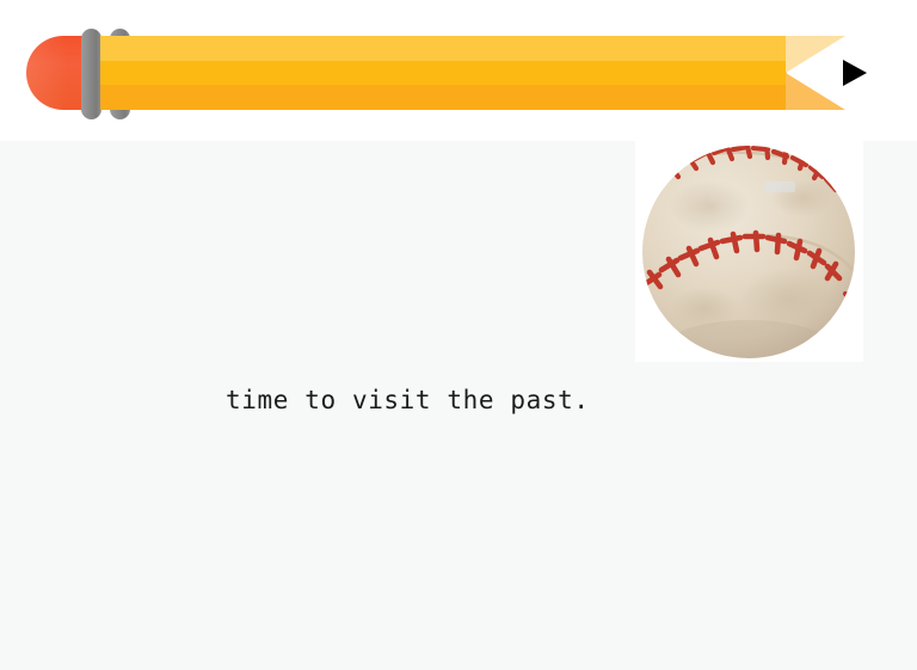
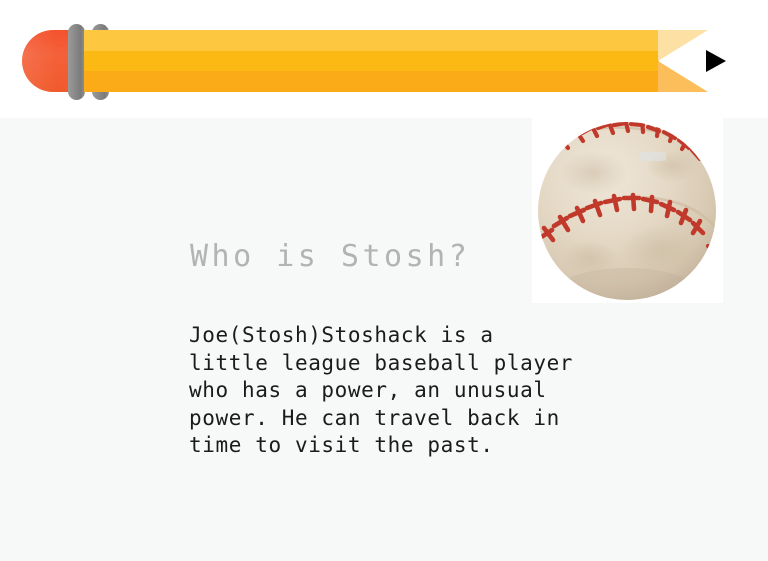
+ Who is Stosh?
+ Joe(Stosh)Stoshack is a
+ little league baseball player
+ who has a power, an unusual
+ power. He can travel back in
  time to visit the past.
